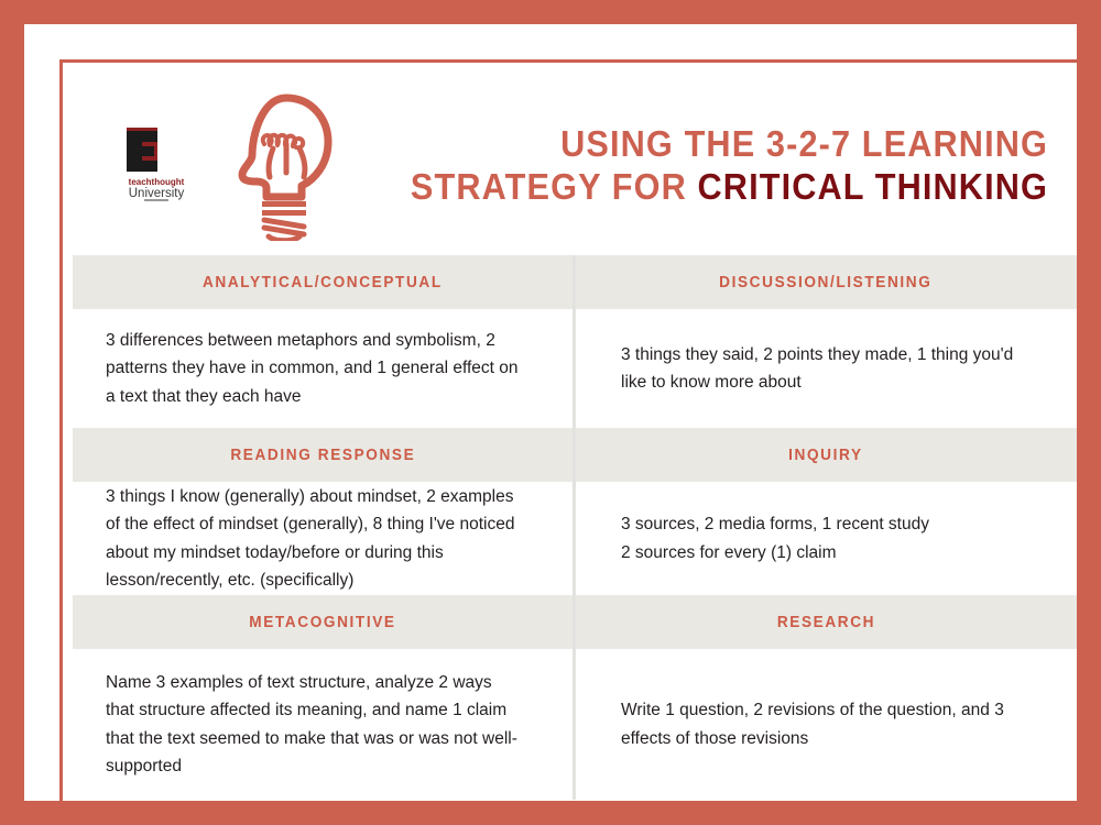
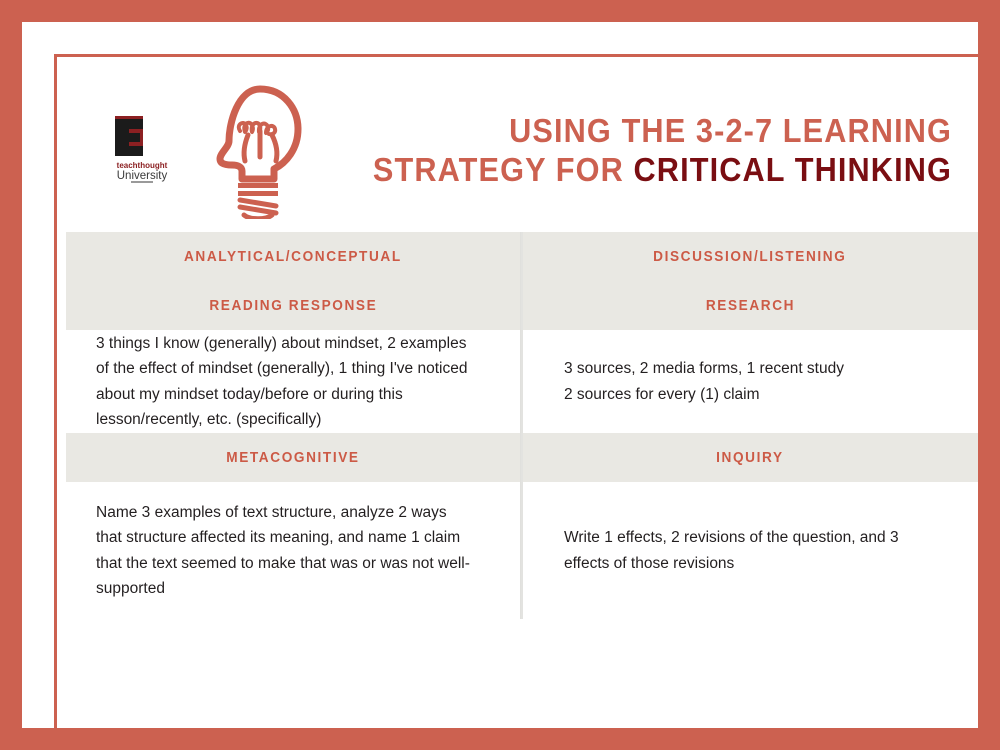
  teachthought
  University
  USING THE 3-2-7 LEARNING
  STRATEGY FOR CRITICAL THINKING
  ANALYTICAL/CONCEPTUAL
  DISCUSSION/LISTENING
- 3 differences between metaphors and symbolism, 2 patterns they have in common, and 1 general effect on a text that they each have
- 3 things they said, 2 points they made, 1 thing you'd like to know more about
  READING RESPONSE
- INQUIRY
+ RESEARCH
- 3 things I know (generally) about mindset, 2 examples of the effect of mindset (generally), 8 thing I've noticed about my mindset today/before or during this lesson/recently, etc. (specifically)
+ 3 things I know (generally) about mindset, 2 examples of the effect of mindset (generally), 1 thing I've noticed about my mindset today/before or during this lesson/recently, etc. (specifically)
  3 sources, 2 media forms, 1 recent study
  2 sources for every (1) claim
  METACOGNITIVE
- RESEARCH
+ INQUIRY
  Name 3 examples of text structure, analyze 2 ways that structure affected its meaning, and name 1 claim that the text seemed to make that was or was not well-supported
- Write 1 question, 2 revisions of the question, and 3 effects of those revisions
+ Write 1 effects, 2 revisions of the question, and 3 effects of those revisions
